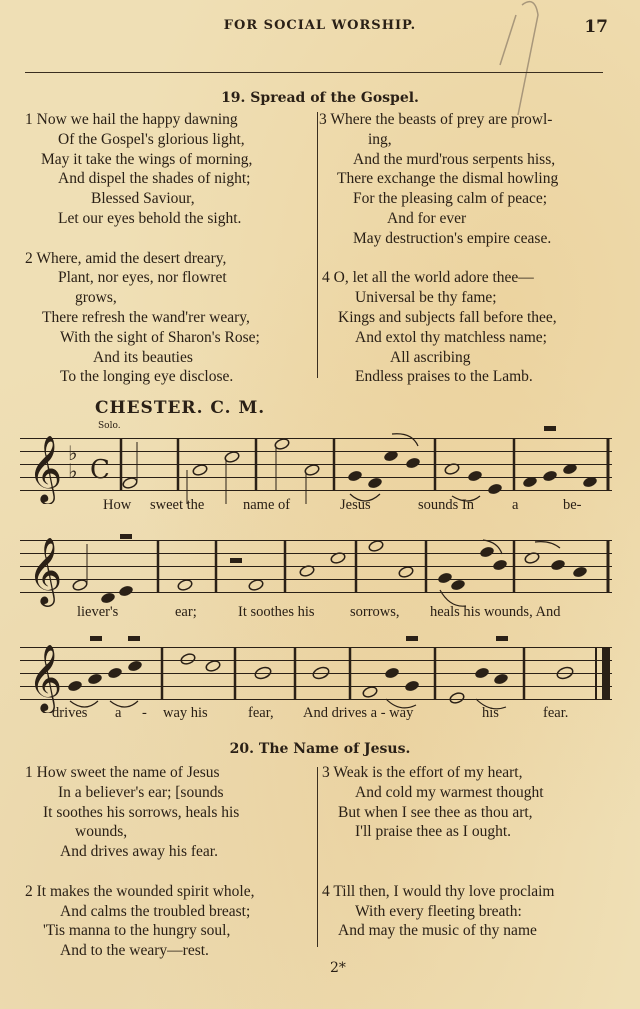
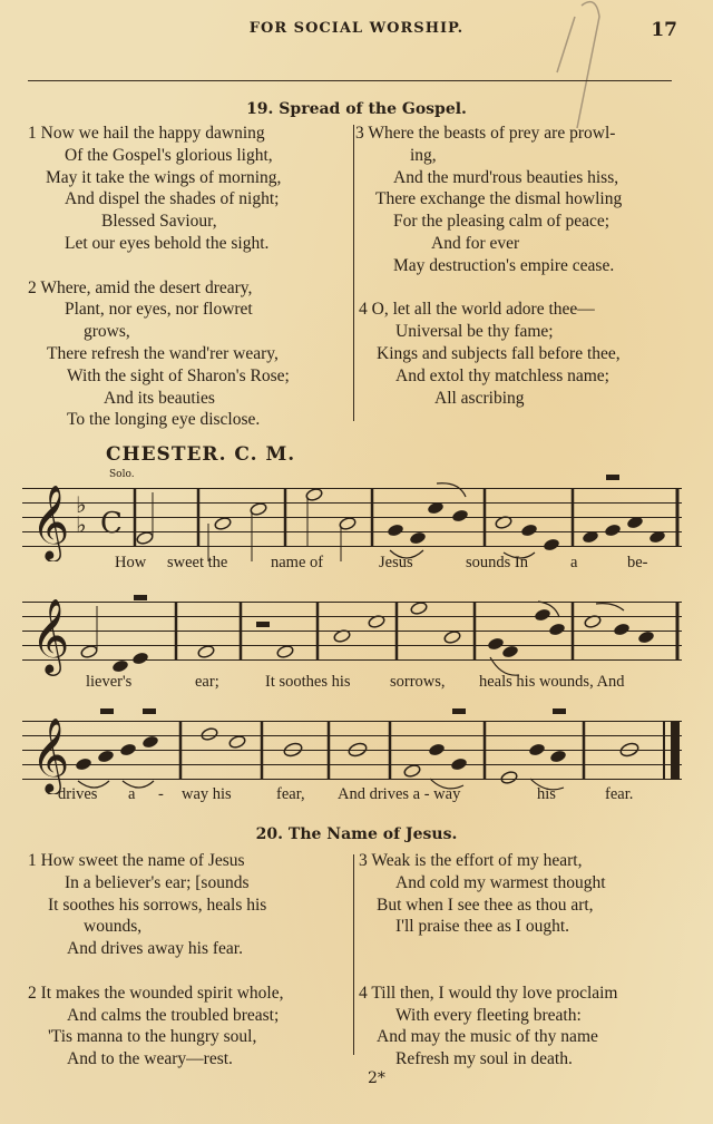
  FOR SOCIAL WORSHIP.
  17
  19. Spread of the Gospel.
  1 Now we hail the happy dawning
  Of the Gospel's glorious light,
  May it take the wings of morning,
  And dispel the shades of night;
  Blessed Saviour,
  Let our eyes behold the sight.
  2 Where, amid the desert dreary,
  Plant, nor eyes, nor flowret
  grows,
  There refresh the wand'rer weary,
  With the sight of Sharon's Rose;
  And its beauties
  To the longing eye disclose.
  3 Where the beasts of prey are prowl-
  ing,
- And the murd'rous serpents hiss,
+ And the murd'rous beauties hiss,
  There exchange the dismal howling
  For the pleasing calm of peace;
  And for ever
  May destruction's empire cease.
  4 O, let all the world adore thee—
  Universal be thy fame;
  Kings and subjects fall before thee,
  And extol thy matchless name;
  All ascribing
- Endless praises to the Lamb.
  CHESTER. C. M.
  Solo.
  𝄞
  ♭
  ♭
  C
  How
  sweet the
  name of
  Jesus
  sounds In
  a
  be-
  𝄞
  liever's
  ear;
  It soothes his
  sorrows,
  heals his wounds, And
  𝄞
  drives
  a
  -
  way his
  fear,
  And drives a - way
  his
  fear.
  20. The Name of Jesus.
  1 How sweet the name of Jesus
  In a believer's ear; [sounds
  It soothes his sorrows, heals his
  wounds,
  And drives away his fear.
  2 It makes the wounded spirit whole,
  And calms the troubled breast;
  'Tis manna to the hungry soul,
  And to the weary—rest.
  3 Weak is the effort of my heart,
  And cold my warmest thought
  But when I see thee as thou art,
  I'll praise thee as I ought.
  4 Till then, I would thy love proclaim
  With every fleeting breath:
  And may the music of thy name
+ Refresh my soul in death.
  2*
